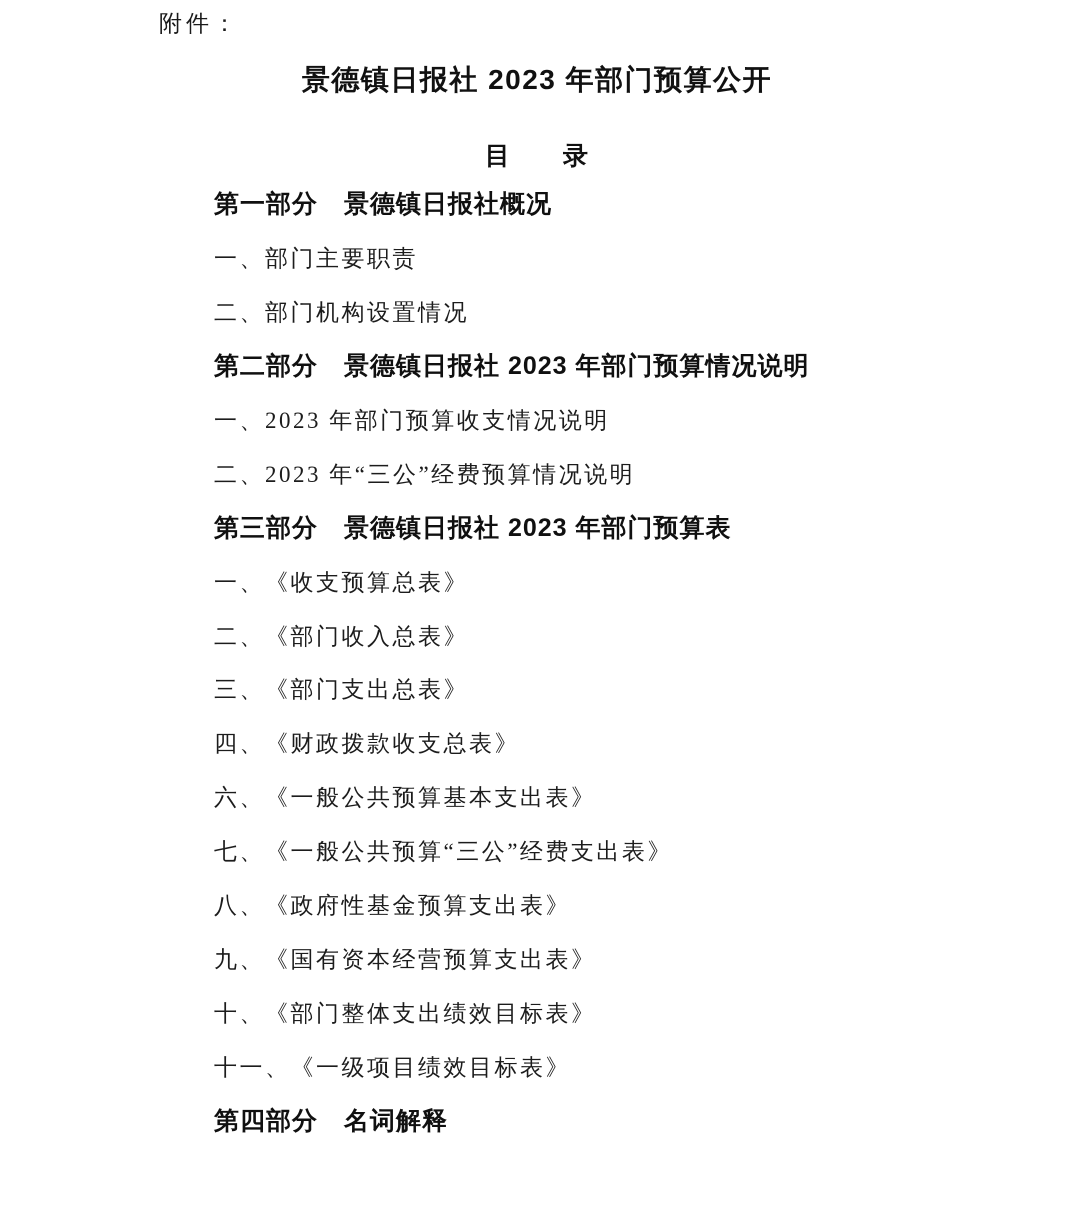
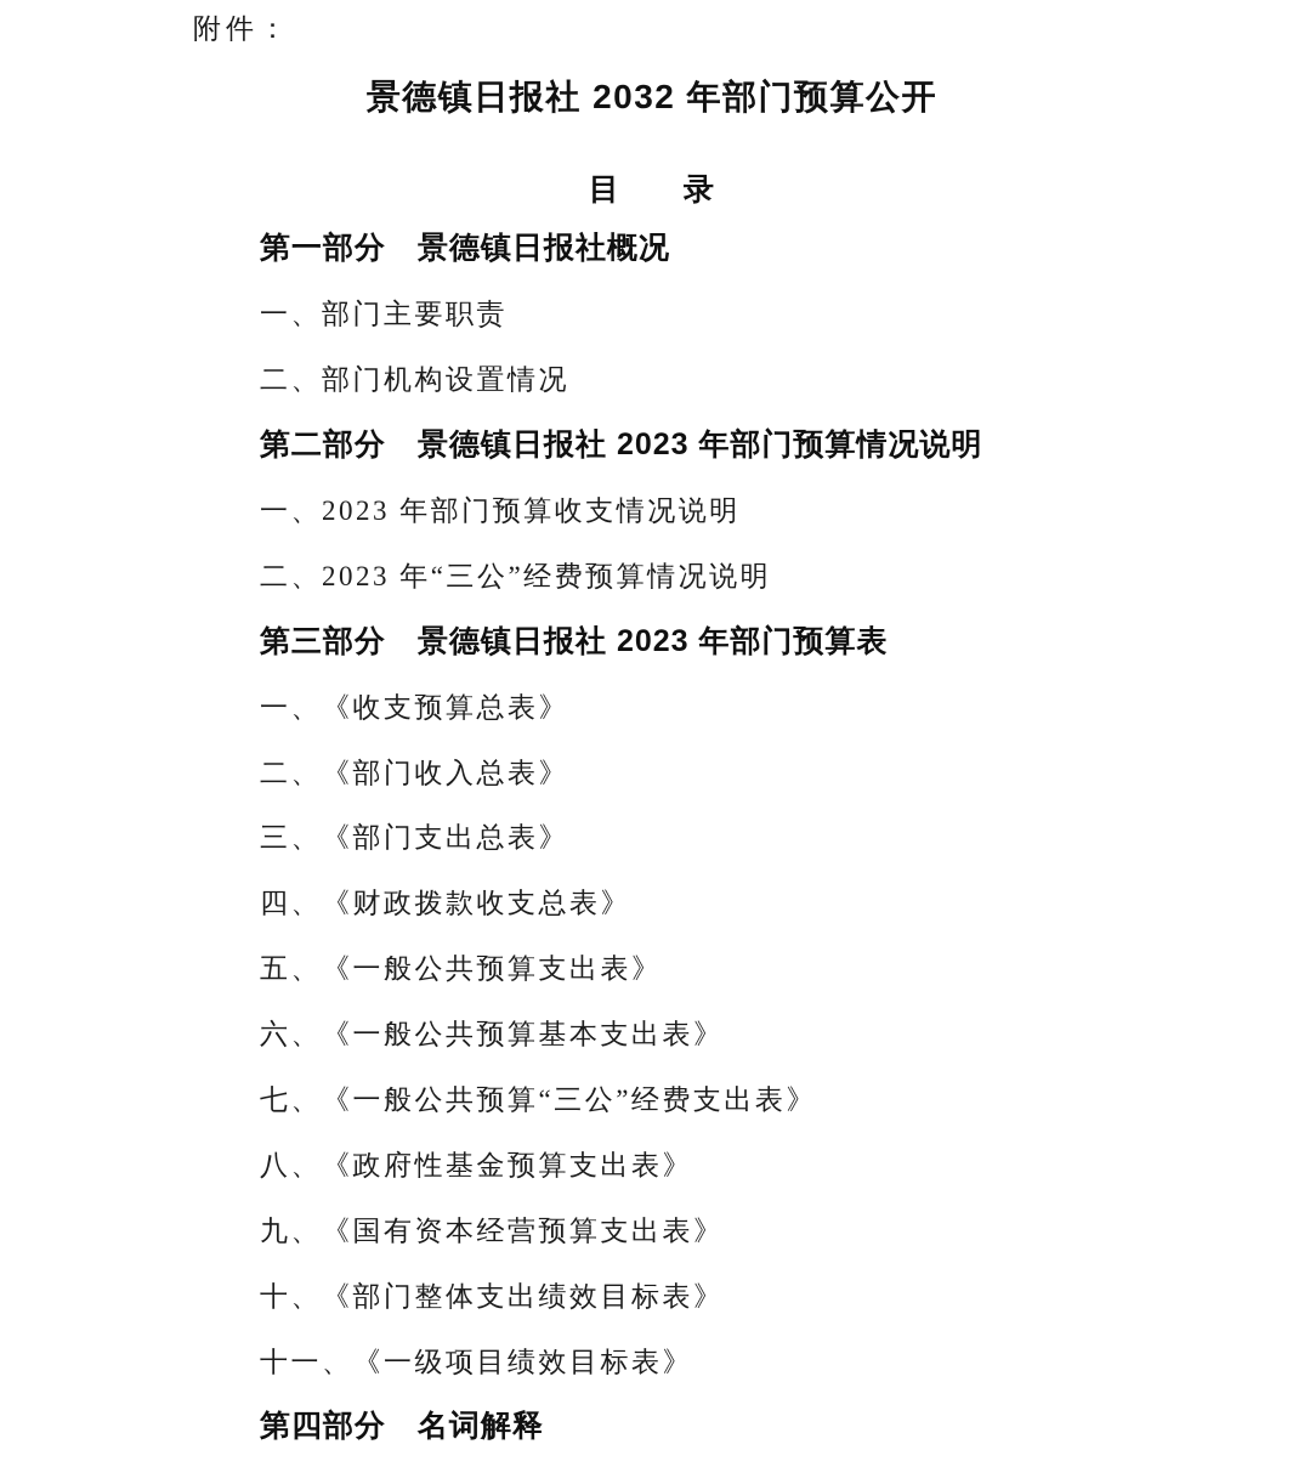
  附件：
- 景德镇日报社 2023 年部门预算公开
+ 景德镇日报社 2032 年部门预算公开
  目 录
  第一部分 景德镇日报社概况
  一、部门主要职责
  二、部门机构设置情况
  第二部分 景德镇日报社 2023 年部门预算情况说明
  一、2023 年部门预算收支情况说明
  二、2023 年“三公”经费预算情况说明
  第三部分 景德镇日报社 2023 年部门预算表
  一、《收支预算总表》
  二、《部门收入总表》
  三、《部门支出总表》
  四、《财政拨款收支总表》
+ 五、《一般公共预算支出表》
  六、《一般公共预算基本支出表》
  七、《一般公共预算“三公”经费支出表》
  八、《政府性基金预算支出表》
  九、《国有资本经营预算支出表》
  十、《部门整体支出绩效目标表》
  十一、《一级项目绩效目标表》
  第四部分 名词解释
